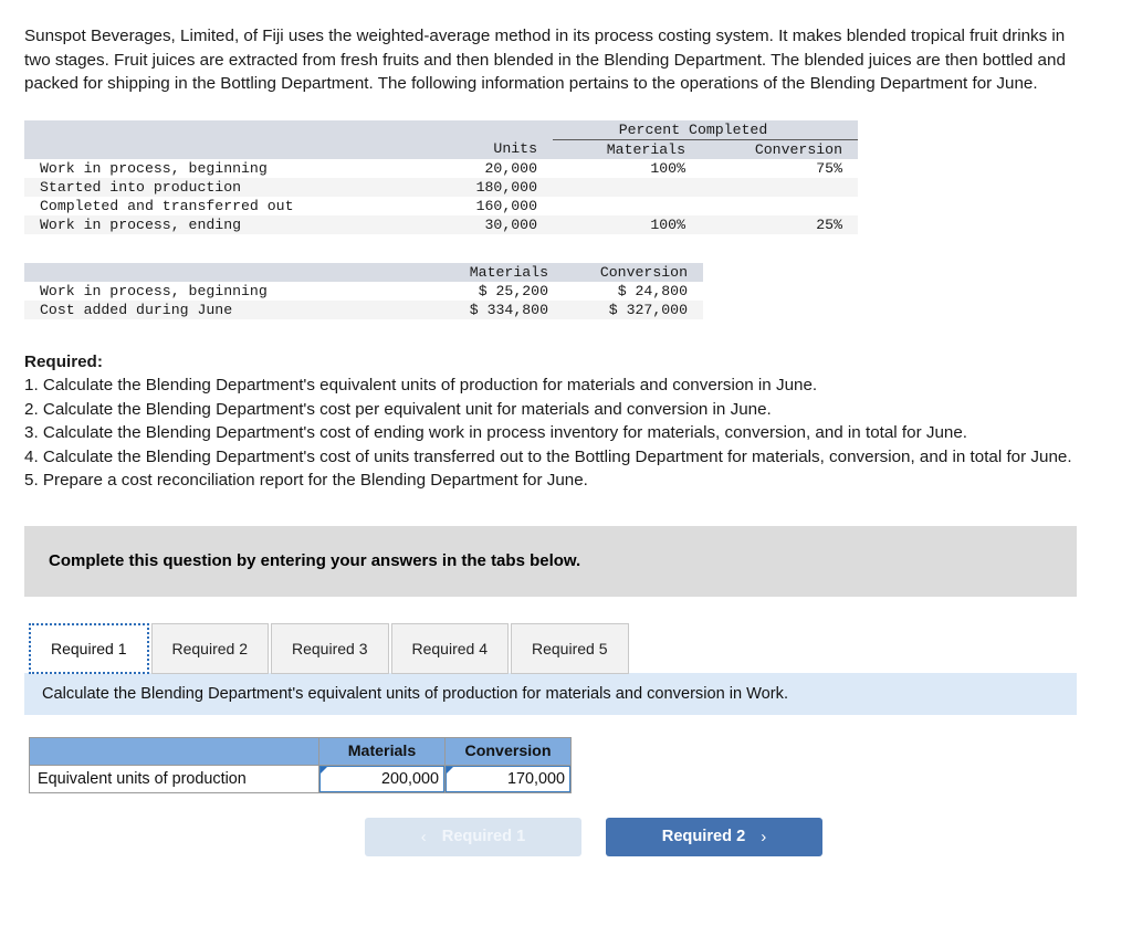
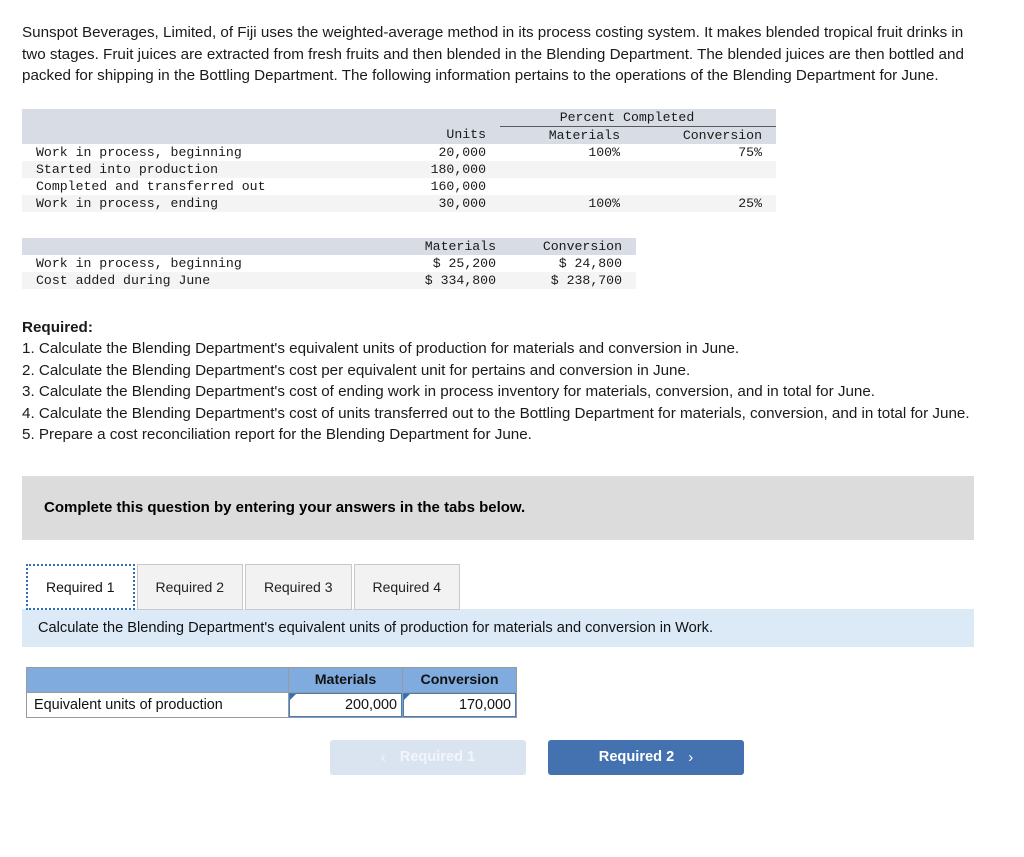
  Sunspot Beverages, Limited, of Fiji uses the weighted-average method in its process costing system. It makes blended tropical fruit drinks in two stages. Fruit juices are extracted from fresh fruits and then blended in the Blending Department. The blended juices are then bottled and packed for shipping in the Bottling Department. The following information pertains to the operations of the Blending Department for June.
  		Percent Completed
  	Units	Materials	Conversion
  Work in process, beginning	20,000	100%	75%
  Started into production	180,000
  Completed and transferred out	160,000
  Work in process, ending	30,000	100%	25%
  	Materials	Conversion
  Work in process, beginning	$ 25,200	$ 24,800
- Cost added during June	$ 334,800	$ 327,000
+ Cost added during June	$ 334,800	$ 238,700
  Required:
  1. Calculate the Blending Department's equivalent units of production for materials and conversion in June.
- 2. Calculate the Blending Department's cost per equivalent unit for materials and conversion in June.
+ 2. Calculate the Blending Department's cost per equivalent unit for pertains and conversion in June.
  3. Calculate the Blending Department's cost of ending work in process inventory for materials, conversion, and in total for June.
  4. Calculate the Blending Department's cost of units transferred out to the Bottling Department for materials, conversion, and in total for June.
  5. Prepare a cost reconciliation report for the Blending Department for June.
  Complete this question by entering your answers in the tabs below.
  Required 1
  Required 2
  Required 3
  Required 4
- Required 5
  Calculate the Blending Department's equivalent units of production for materials and conversion in Work.
  	Materials	Conversion
  Equivalent units of production	200,000	170,000
  ‹
  Required 1
  Required 2
  ›
